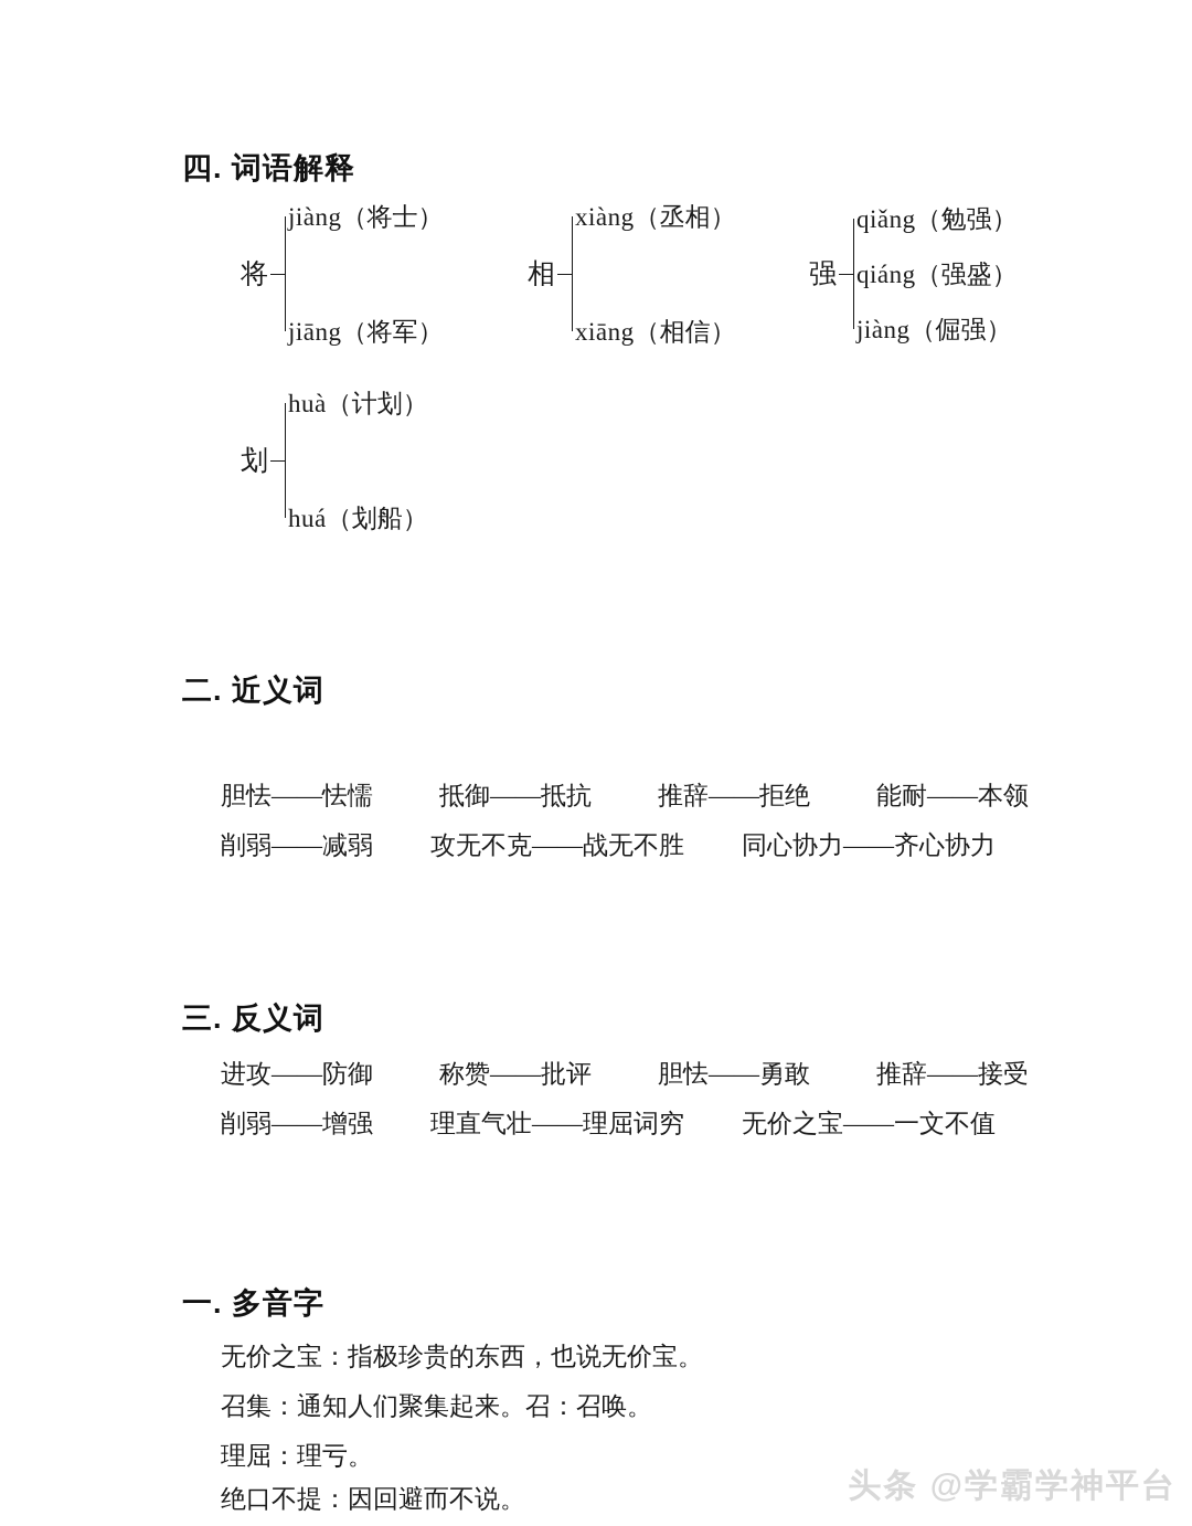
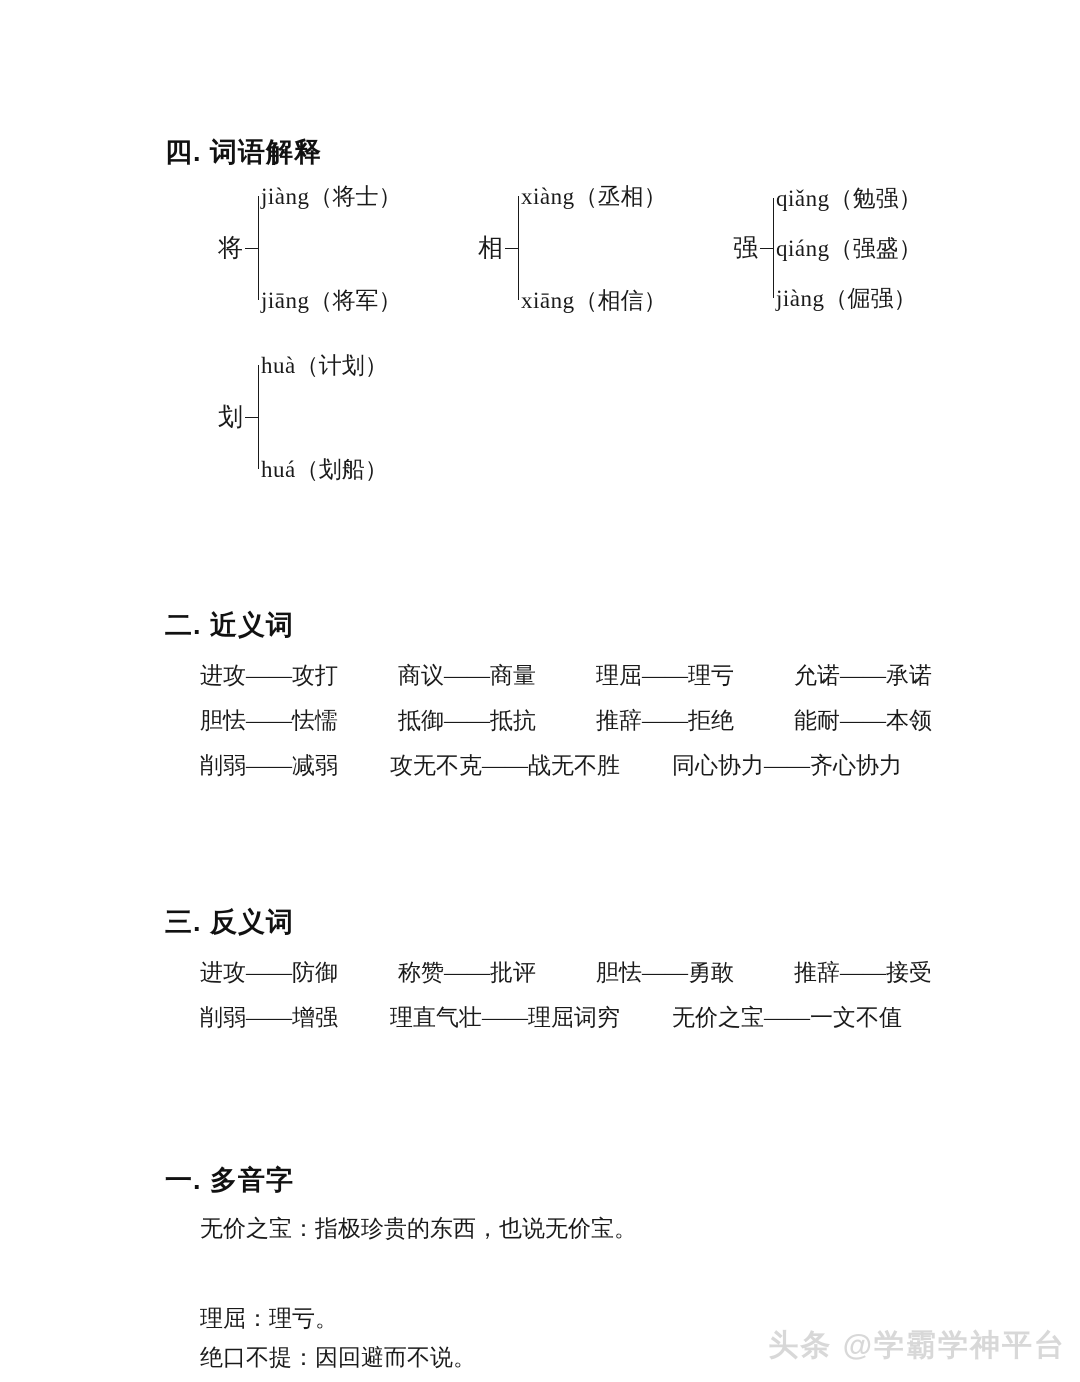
  四. 词语解释
  将
  jiàng（将士）
  jiāng（将军）
  相
  xiàng（丞相）
  xiāng（相信）
  强
  qiǎng（勉强）
  qiáng（强盛）
  jiàng（倔强）
  划
  huà（计划）
  huá（划船）
  二. 近义词
+ 进攻——攻打
+ 商议——商量
+ 理屈——理亏
+ 允诺——承诺
  胆怯——怯懦
  抵御——抵抗
  推辞——拒绝
  能耐——本领
  削弱——减弱
  攻无不克——战无不胜
  同心协力——齐心协力
  三. 反义词
  进攻——防御
  称赞——批评
  胆怯——勇敢
  推辞——接受
  削弱——增强
  理直气壮——理屈词穷
  无价之宝——一文不值
  一. 多音字
  无价之宝：指极珍贵的东西，也说无价宝。
- 召集：通知人们聚集起来。召：召唤。
  理屈：理亏。
  绝口不提：因回避而不说。
  头条 @学霸学神平台
